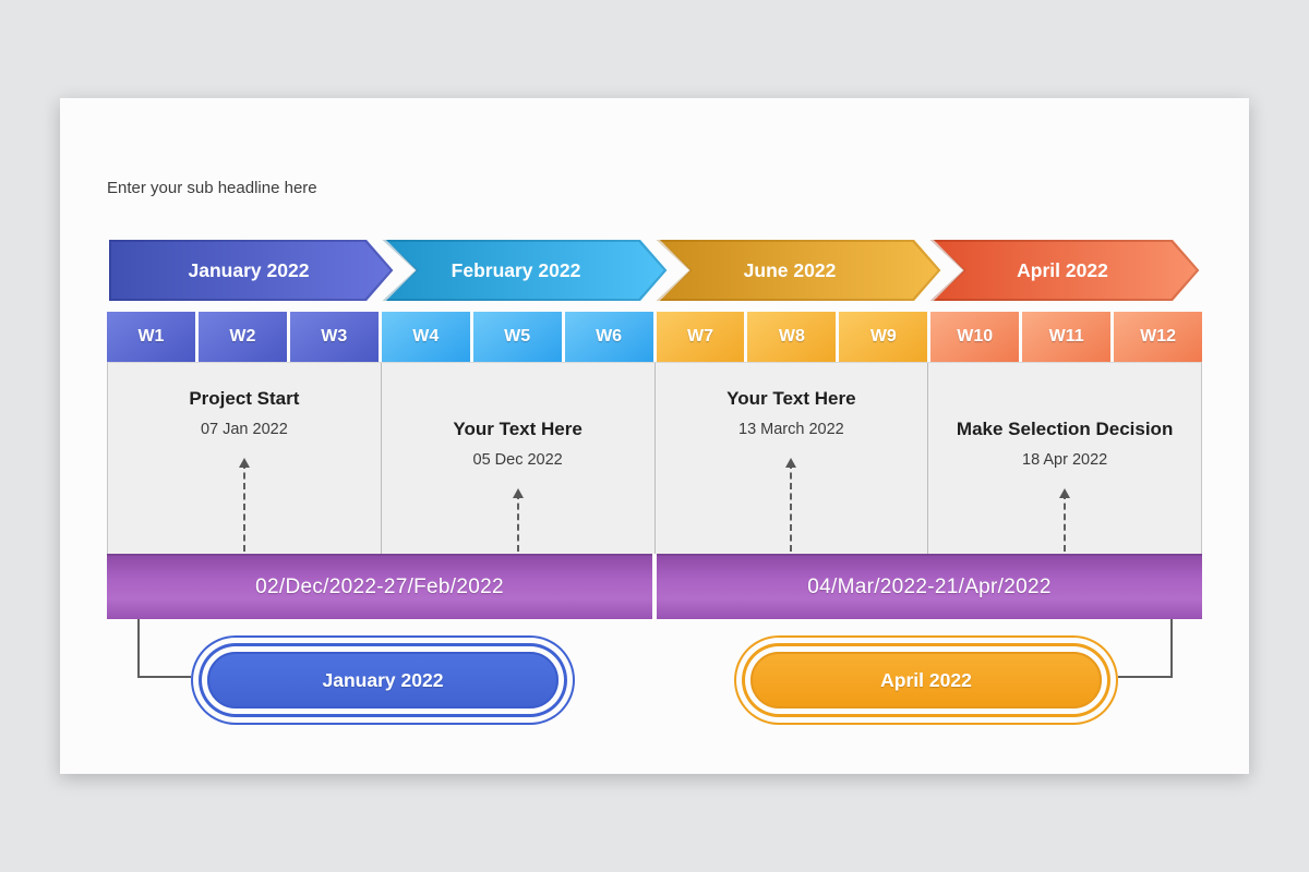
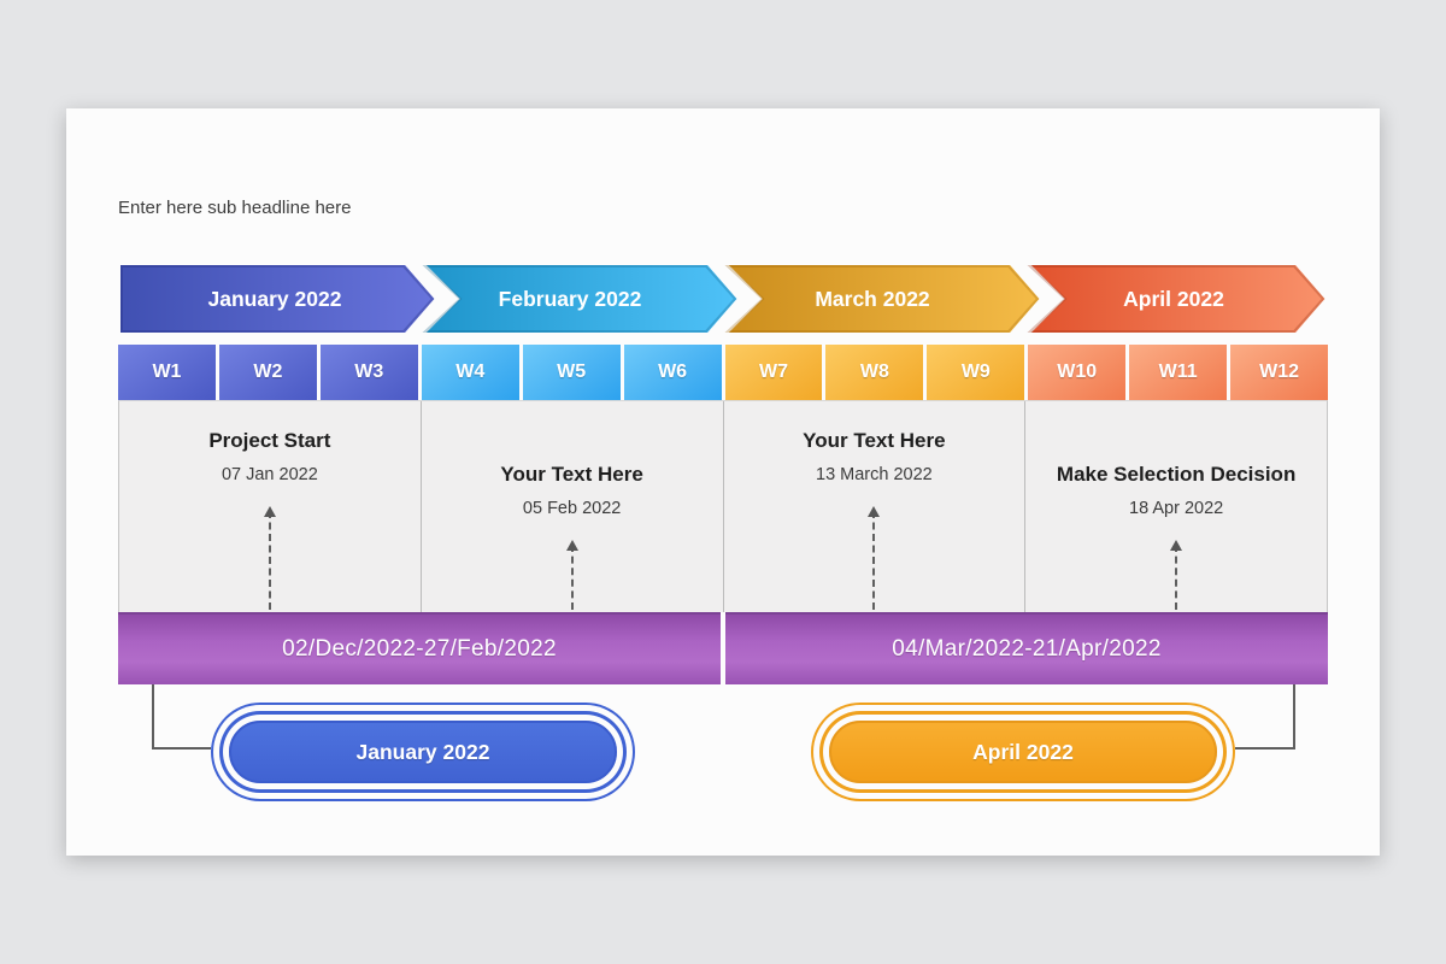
- Enter your sub headline here
+ Enter here sub headline here
  April 2022
- June 2022
+ March 2022
  February 2022
  January 2022
  W1
  W2
  W3
  W4
  W5
  W6
  W7
  W8
  W9
  W10
  W11
  W12
  Project Start
  07 Jan 2022
  Your Text Here
- 05 Dec 2022
+ 05 Feb 2022
  Your Text Here
  13 March 2022
  Make Selection Decision
  18 Apr 2022
  02/Dec/2022-27/Feb/2022
  04/Mar/2022-21/Apr/2022
  January 2022
  April 2022
